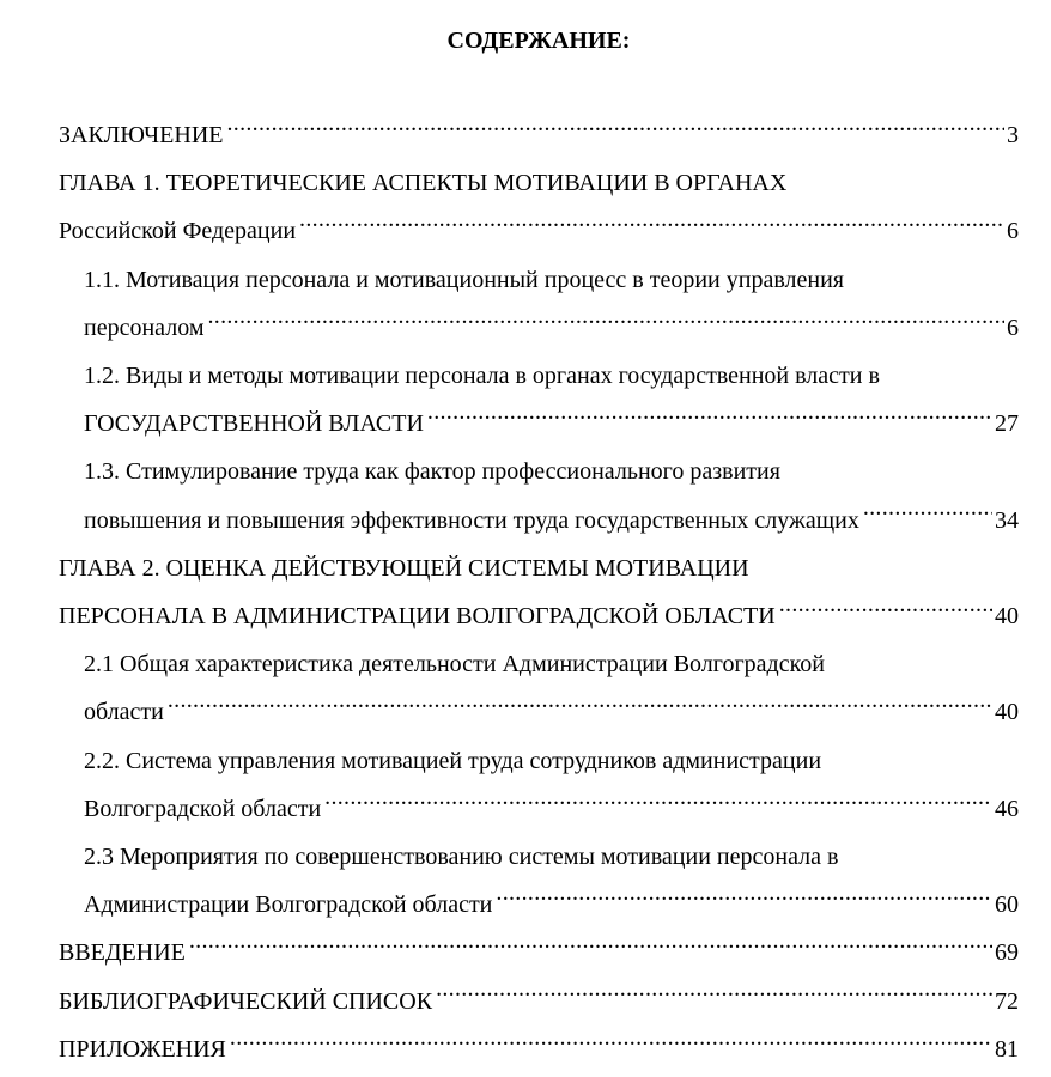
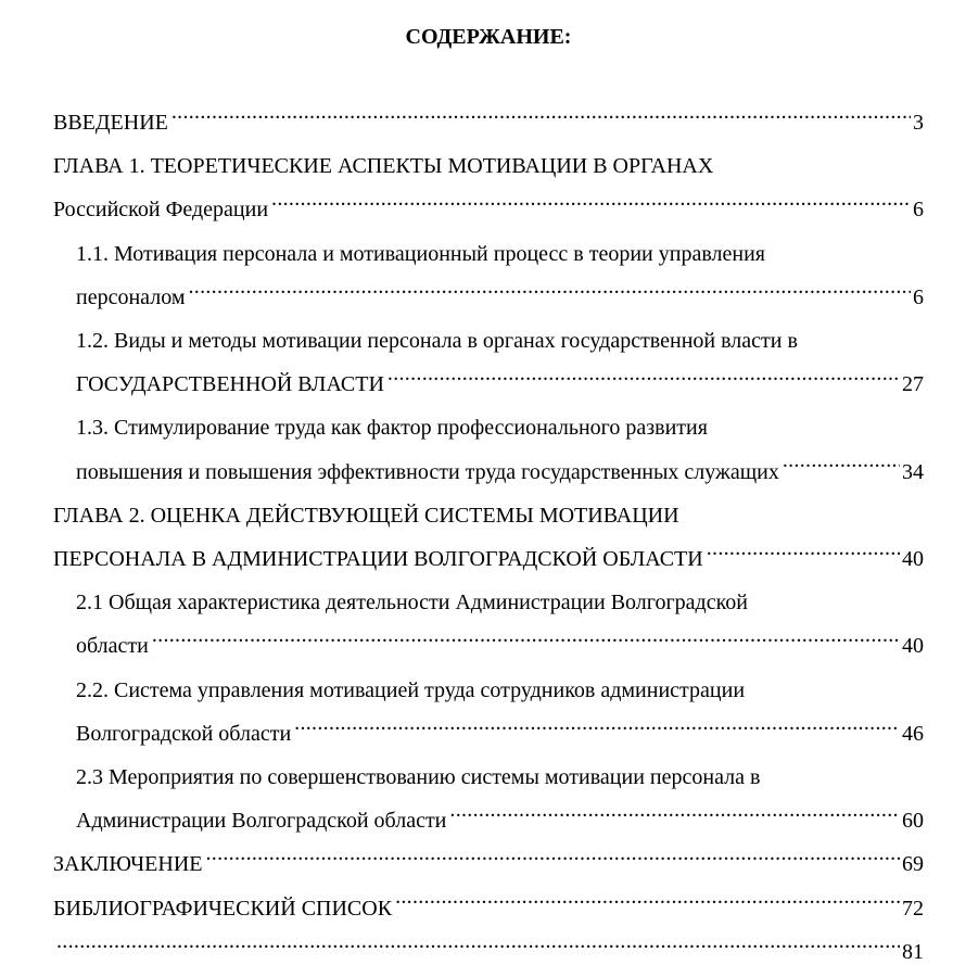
  СОДЕРЖАНИЕ:
- ЗАКЛЮЧЕНИЕ
+ ВВЕДЕНИЕ
  3
  ГЛАВА 1. ТЕОРЕТИЧЕСКИЕ АСПЕКТЫ МОТИВАЦИИ В ОРГАНАХ
  Российской Федерации
  6
  1.1. Мотивация персонала и мотивационный процесс в теории управления
  персоналом
  6
  1.2. Виды и методы мотивации персонала в органах государственной власти в
  ГОСУДАРСТВЕННОЙ ВЛАСТИ
  27
  1.3. Стимулирование труда как фактор профессионального развития
  повышения и повышения эффективности труда государственных служащих
  34
  ГЛАВА 2. ОЦЕНКА ДЕЙСТВУЮЩЕЙ СИСТЕМЫ МОТИВАЦИИ
  ПЕРСОНАЛА В АДМИНИСТРАЦИИ ВОЛГОГРАДСКОЙ ОБЛАСТИ
  40
  2.1 Общая характеристика деятельности Администрации Волгоградской
  области
  40
  2.2. Система управления мотивацией труда сотрудников администрации
  Волгоградской области
  46
  2.3 Мероприятия по совершенствованию системы мотивации персонала в
  Администрации Волгоградской области
  60
- ВВЕДЕНИЕ
+ ЗАКЛЮЧЕНИЕ
  69
  БИБЛИОГРАФИЧЕСКИЙ СПИСОК
  72
- ПРИЛОЖЕНИЯ
  81
